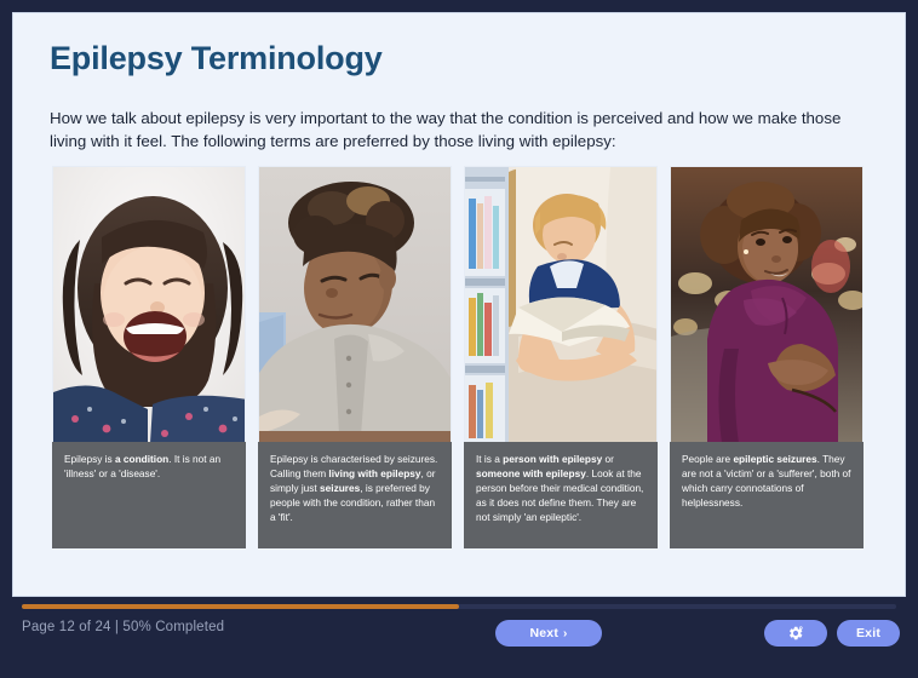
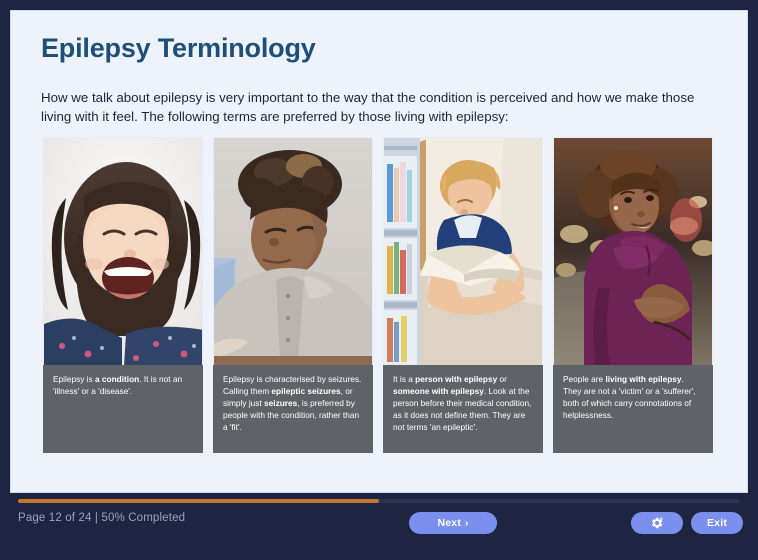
  Epilepsy Terminology
  How we talk about epilepsy is very important to the way that the condition is perceived and how we make those living with it feel. The following terms are preferred by those living with epilepsy:
  Epilepsy is a condition. It is not an 'illness' or a 'disease'.
- Epilepsy is characterised by seizures. Calling them living with epilepsy, or simply just seizures, is preferred by people with the condition, rather than a 'fit'.
+ Epilepsy is characterised by seizures. Calling them epileptic seizures, or simply just seizures, is preferred by people with the condition, rather than a 'fit'.
- It is a person with epilepsy or someone with epilepsy. Look at the person before their medical condition, as it does not define them. They are not simply 'an epileptic'.
+ It is a person with epilepsy or someone with epilepsy. Look at the person before their medical condition, as it does not define them. They are not terms 'an epileptic'.
- People are epileptic seizures. They are not a 'victim' or a 'sufferer', both of which carry connotations of helplessness.
+ People are living with epilepsy. They are not a 'victim' or a 'sufferer', both of which carry connotations of helplessness.
  Page 12 of 24 | 50% Completed
  Next
  ›
  Exit
